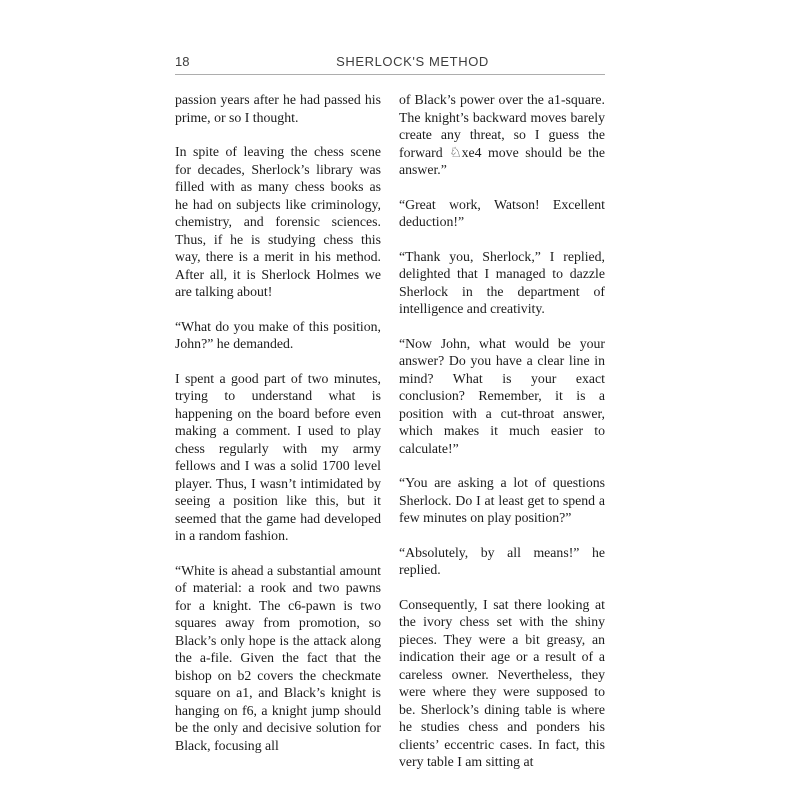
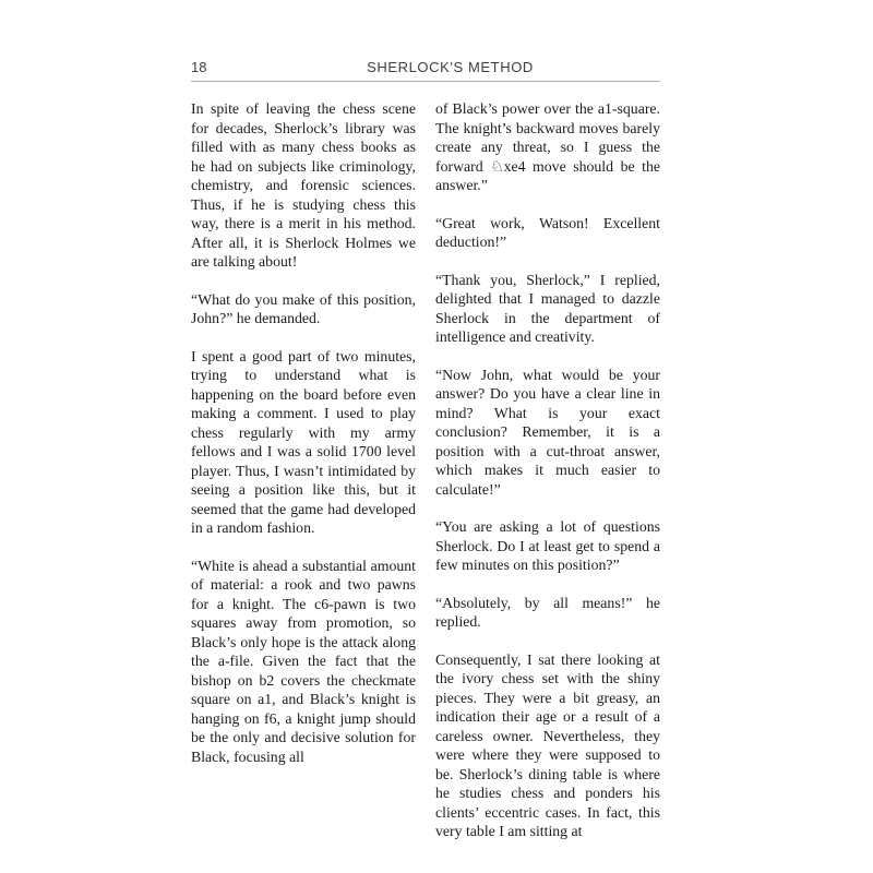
  18
  SHERLOCK'S METHOD
- passion years after he had passed his prime, or so I thought.
  In spite of leaving the chess scene for decades, Sherlock’s library was filled with as many chess books as he had on subjects like criminology, chemistry, and forensic sciences. Thus, if he is studying chess this way, there is a merit in his method. After all, it is Sherlock Holmes we are talking about!
  “What do you make of this position, John?” he demanded.
  I spent a good part of two minutes, trying to understand what is happening on the board before even making a comment. I used to play chess regularly with my army fellows and I was a solid 1700 level player. Thus, I wasn’t intimidated by seeing a position like this, but it seemed that the game had developed in a random fashion.
  “White is ahead a substantial amount of material: a rook and two pawns for a knight. The c6-pawn is two squares away from promotion, so Black’s only hope is the attack along the a-file. Given the fact that the bishop on b2 covers the checkmate square on a1, and Black’s knight is hanging on f6, a knight jump should be the only and decisive solution for Black, focusing all
  of Black’s power over the a1-square. The knight’s backward moves barely create any threat, so I guess the forward ♘xe4 move should be the answer.”
  “Great work, Watson! Excellent deduction!”
  “Thank you, Sherlock,” I replied, delighted that I managed to dazzle Sherlock in the department of intelligence and creativity.
  “Now John, what would be your answer? Do you have a clear line in mind? What is your exact conclusion? Remember, it is a position with a cut-throat answer, which makes it much easier to calculate!”
- “You are asking a lot of questions Sherlock. Do I at least get to spend a few minutes on play position?”
+ “You are asking a lot of questions Sherlock. Do I at least get to spend a few minutes on this position?”
  “Absolutely, by all means!” he replied.
  Consequently, I sat there looking at the ivory chess set with the shiny pieces. They were a bit greasy, an indication their age or a result of a careless owner. Nevertheless, they were where they were supposed to be. Sherlock’s dining table is where he studies chess and ponders his clients’ eccentric cases. In fact, this very table I am sitting at
